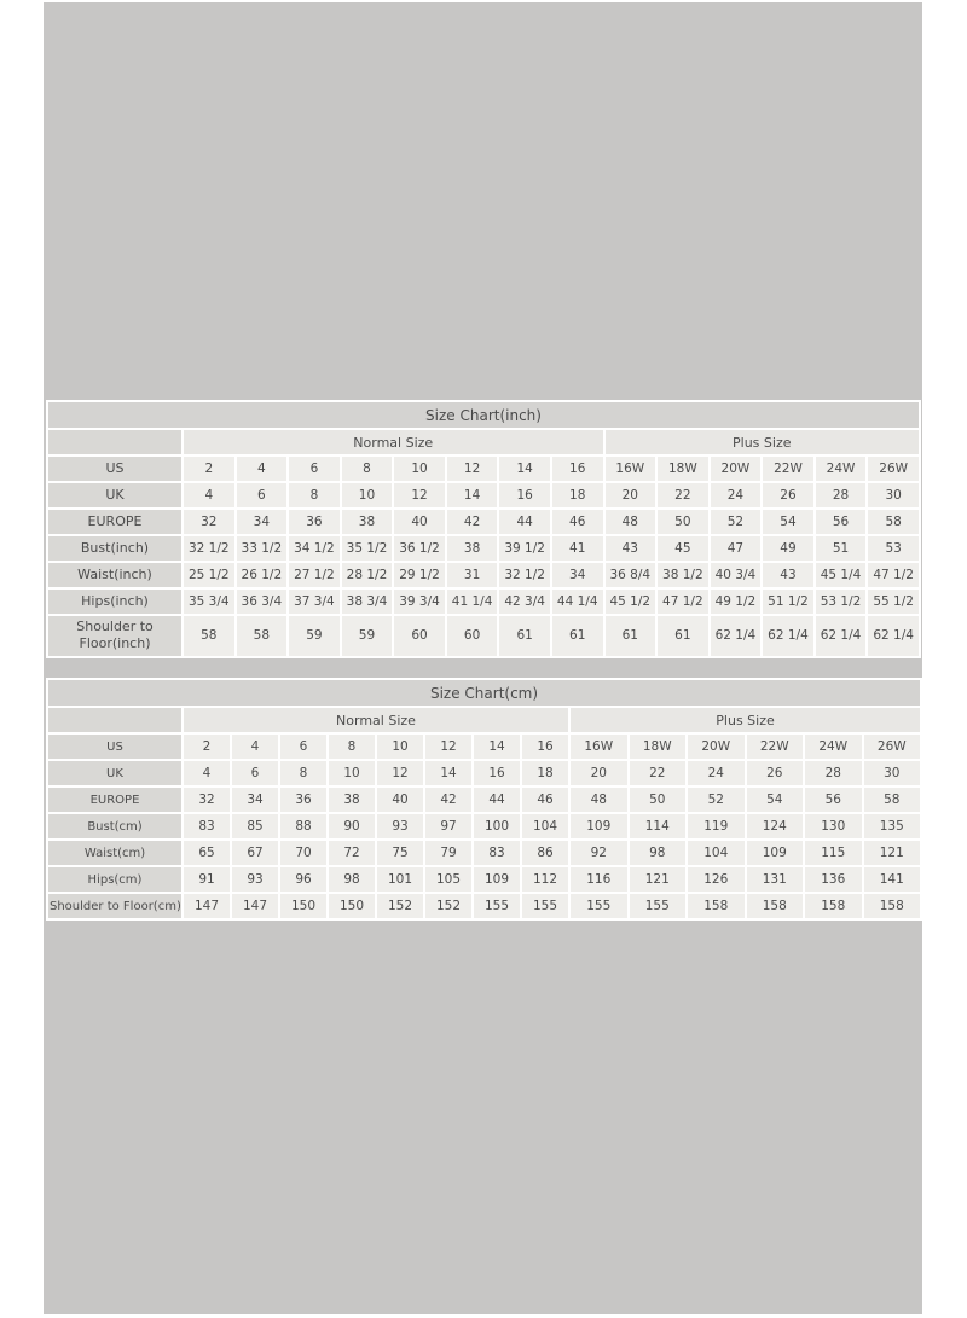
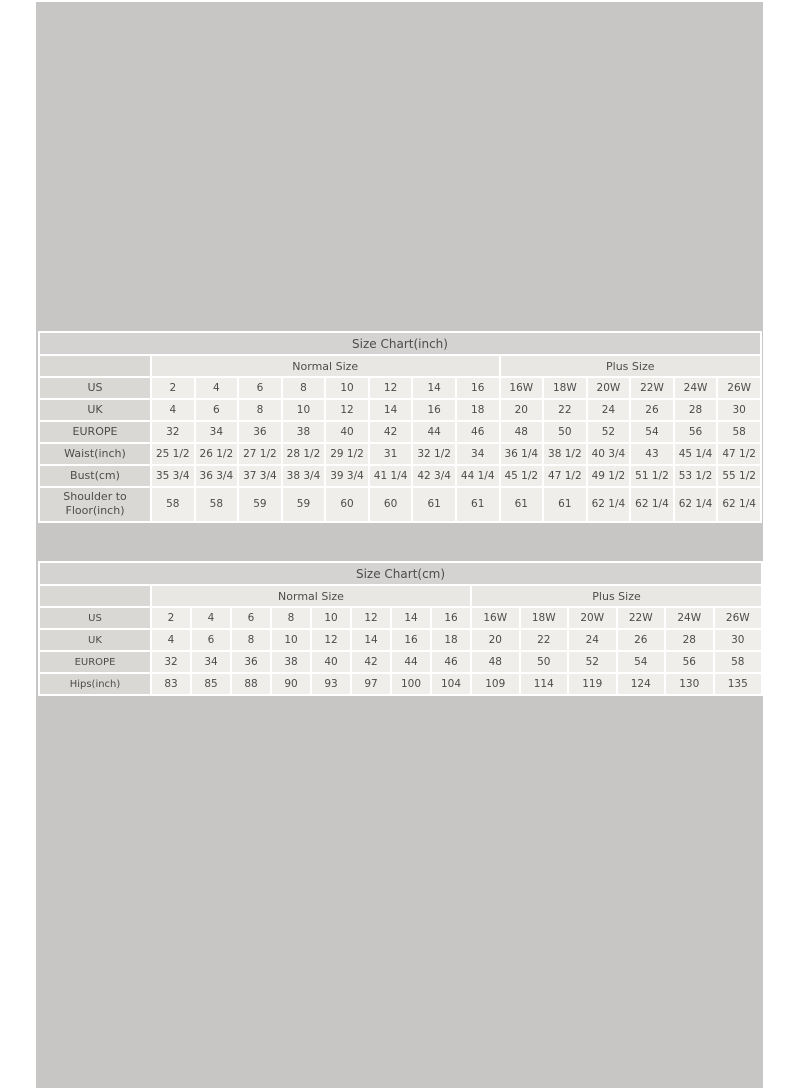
  Size Chart(inch)
  	Normal Size	Plus Size
  US	2	4	6	8	10	12	14	16	16W	18W	20W	22W	24W	26W
  UK	4	6	8	10	12	14	16	18	20	22	24	26	28	30
  EUROPE	32	34	36	38	40	42	44	46	48	50	52	54	56	58
- Bust(inch)	32 1/2	33 1/2	34 1/2	35 1/2	36 1/2	38	39 1/2	41	43	45	47	49	51	53
- Waist(inch)	25 1/2	26 1/2	27 1/2	28 1/2	29 1/2	31	32 1/2	34	36 8/4	38 1/2	40 3/4	43	45 1/4	47 1/2
+ Waist(inch)	25 1/2	26 1/2	27 1/2	28 1/2	29 1/2	31	32 1/2	34	36 1/4	38 1/2	40 3/4	43	45 1/4	47 1/2
- Hips(inch)	35 3/4	36 3/4	37 3/4	38 3/4	39 3/4	41 1/4	42 3/4	44 1/4	45 1/2	47 1/2	49 1/2	51 1/2	53 1/2	55 1/2
+ Bust(cm)	35 3/4	36 3/4	37 3/4	38 3/4	39 3/4	41 1/4	42 3/4	44 1/4	45 1/2	47 1/2	49 1/2	51 1/2	53 1/2	55 1/2
  Shoulder to Floor(inch)	58	58	59	59	60	60	61	61	61	61	62 1/4	62 1/4	62 1/4	62 1/4
  Size Chart(cm)
  	Normal Size	Plus Size
  US	2	4	6	8	10	12	14	16	16W	18W	20W	22W	24W	26W
  UK	4	6	8	10	12	14	16	18	20	22	24	26	28	30
  EUROPE	32	34	36	38	40	42	44	46	48	50	52	54	56	58
- Bust(cm)	83	85	88	90	93	97	100	104	109	114	119	124	130	135
+ Hips(inch)	83	85	88	90	93	97	100	104	109	114	119	124	130	135
- Waist(cm)	65	67	70	72	75	79	83	86	92	98	104	109	115	121
- Hips(cm)	91	93	96	98	101	105	109	112	116	121	126	131	136	141
- Shoulder to Floor(cm)	147	147	150	150	152	152	155	155	155	155	158	158	158	158
